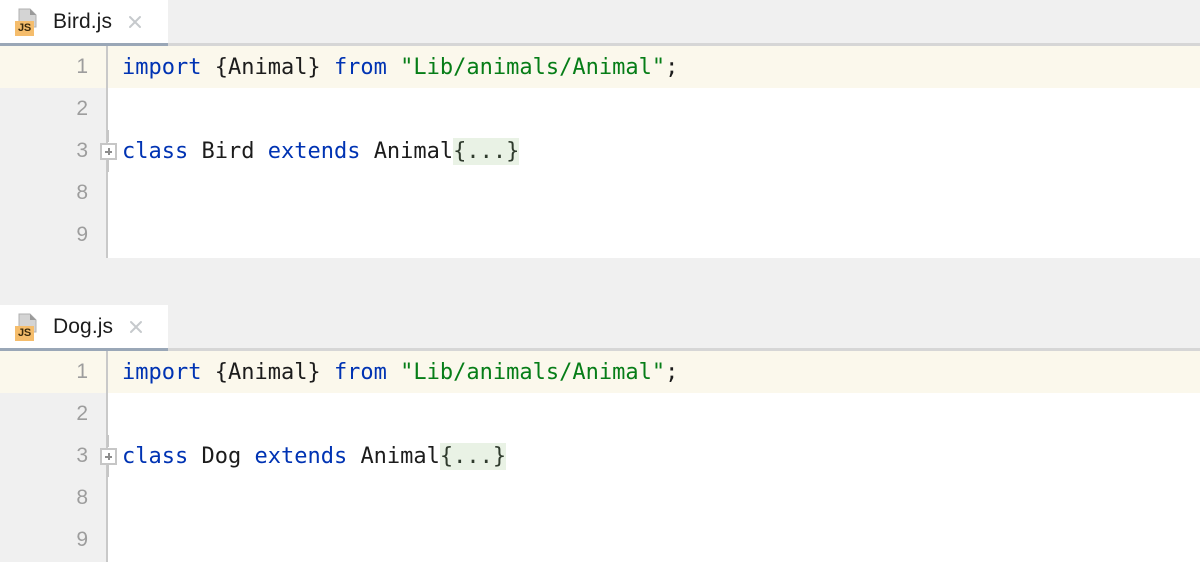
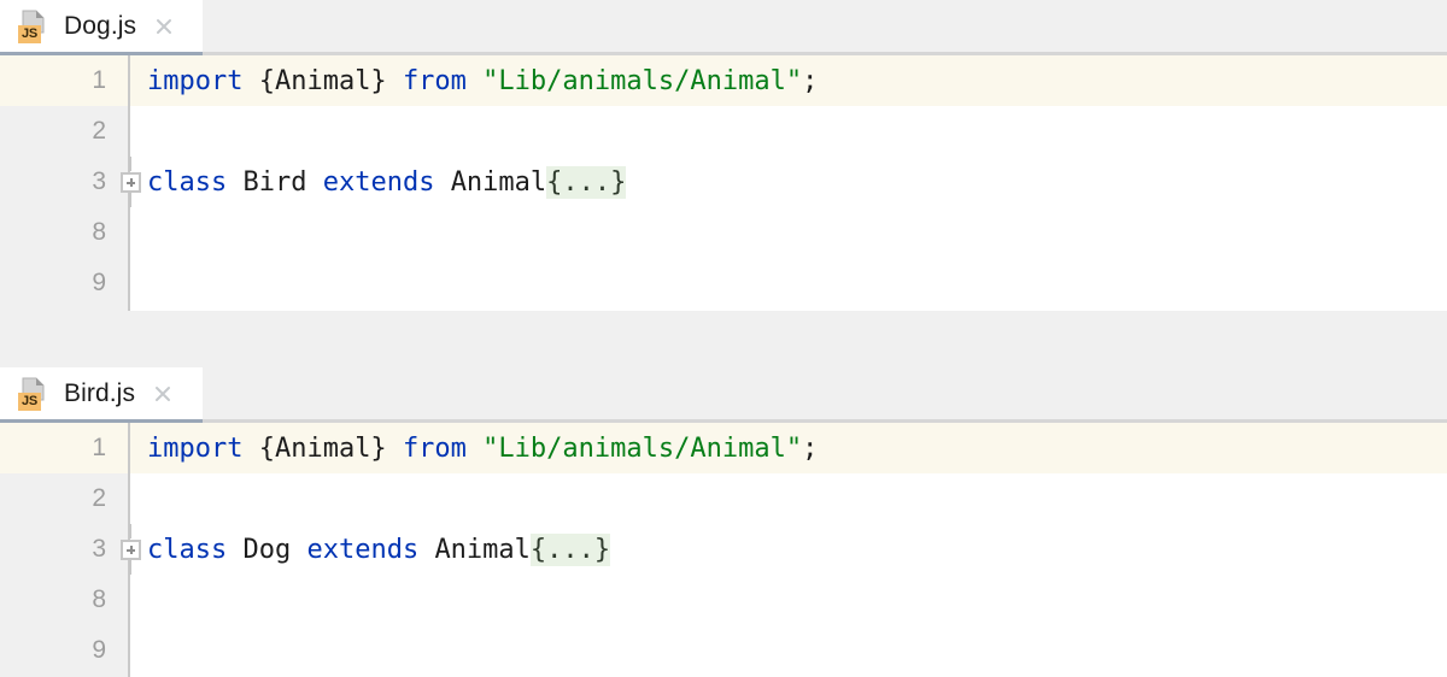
  JS
- Bird.js
+ Dog.js
  1
  2
  3
  8
  9
  import
  {Animal}
  from
  "Lib/animals/Animal"
  ;
  class
  Bird
  extends
  Animal
  {...}
  JS
- Dog.js
+ Bird.js
  1
  2
  3
  8
  9
  import
  {Animal}
  from
  "Lib/animals/Animal"
  ;
  class
  Dog
  extends
  Animal
  {...}
